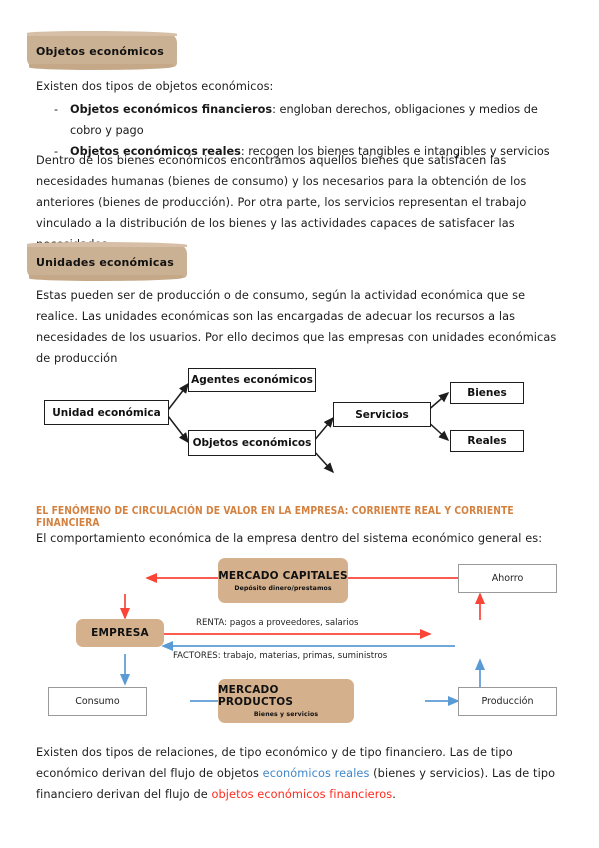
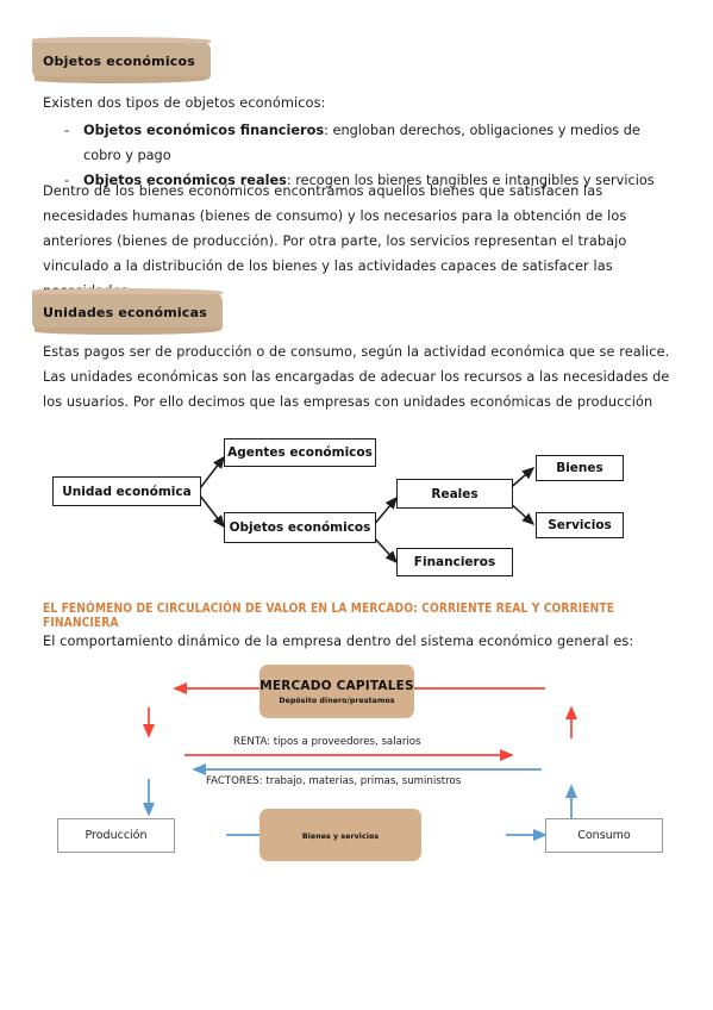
  Objetos económicos
  Existen dos tipos de objetos económicos:
  -
  Objetos económicos financieros: engloban derechos, obligaciones y medios de cobro y pago
  -
  Objetos económicos reales: recogen los bienes tangibles e intangibles y servicios
  Dentro de los bienes económicos encontramos aquellos bienes que satisfacen las necesidades humanas (bienes de consumo) y los necesarios para la obtención de los anteriores (bienes de producción). Por otra parte, los servicios representan el trabajo vinculado a la distribución de los bienes y las actividades capaces de satisfacer las
  Unidades económicas
- Estas pueden ser de producción o de consumo, según la actividad económica que se realice. Las unidades económicas son las encargadas de adecuar los recursos a las necesidades de los usuarios. Por ello decimos que las empresas con unidades económicas de producción
+ Estas pagos ser de producción o de consumo, según la actividad económica que se realice. Las unidades económicas son las encargadas de adecuar los recursos a las necesidades de los usuarios. Por ello decimos que las empresas con unidades económicas de producción
  Unidad económica
  Agentes económicos
  Objetos económicos
- Servicios
+ Reales
+ Financieros
  Bienes
- Reales
+ Servicios
- EL FENÓMENO DE CIRCULACIÓN DE VALOR EN LA EMPRESA: CORRIENTE REAL Y CORRIENTE FINANCIERA
+ EL FENÓMENO DE CIRCULACIÓN DE VALOR EN LA MERCADO: CORRIENTE REAL Y CORRIENTE FINANCIERA
- El comportamiento económica de la empresa dentro del sistema económico general es:
+ El comportamiento dinámico de la empresa dentro del sistema económico general es:
  MERCADO CAPITALES
- Ahorro
- EMPRESA
- RENTA: pagos a proveedores, salarios
+ RENTA: tipos a proveedores, salarios
  FACTORES: trabajo, materias, primas, suministros
- Consumo
+ Producción
- MERCADO PRODUCTOS
- Producción
+ Consumo
- Existen dos tipos de relaciones, de tipo económico y de tipo financiero. Las de tipo económico derivan del flujo de objetos económicos reales (bienes y servicios). Las de tipo financiero derivan del flujo de objetos económicos financieros.
